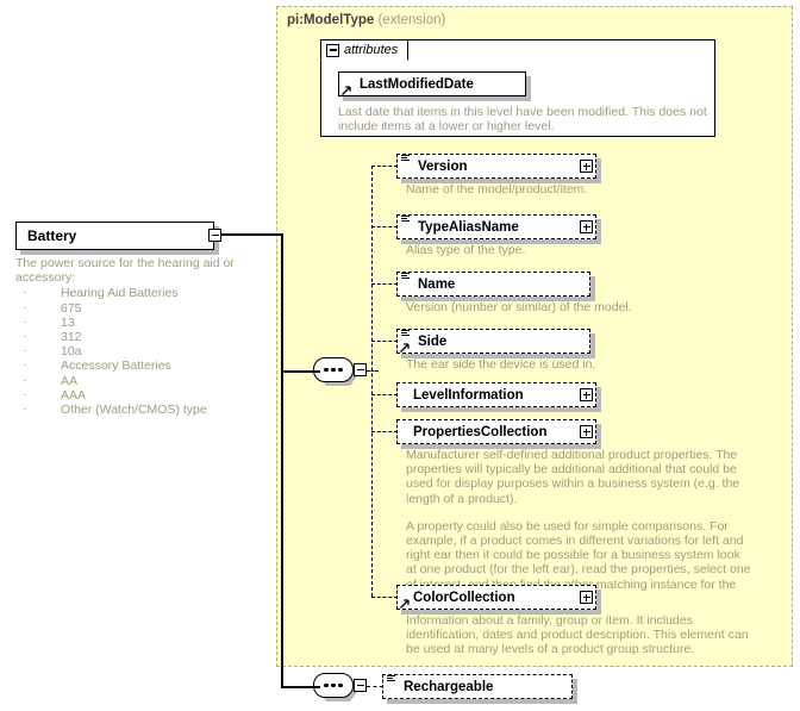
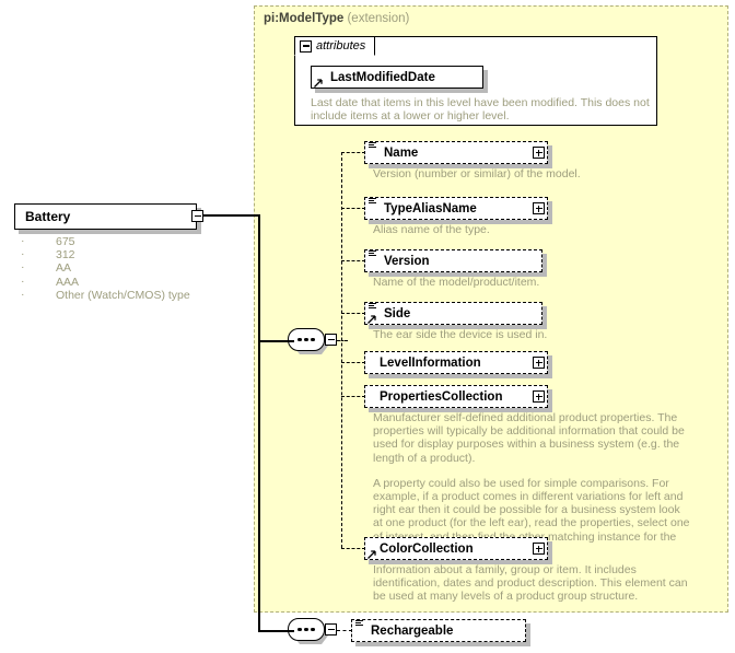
  pi:ModelType (extension)
  Battery
- The power source for the hearing aid or accessory:
- Hearing Aid Batteries
  675
- 13
  312
- 10a
- Accessory Batteries
  AA
  AAA
  Other (Watch/CMOS) type
  attributes
  LastModifiedDate
  Last date that items in this level have been modified. This does not include items at a lower or higher level.
- Version
+ Name
- Name of the model/product/item.
+ Version (number or similar) of the model.
  TypeAliasName
- Alias type of the type.
+ Alias name of the type.
- Name
+ Version
- Version (number or similar) of the model.
+ Name of the model/product/item.
  Side
  The ear side the device is used in.
  LevelInformation
  PropertiesCollection
- Manufacturer self-defined additional product properties. The properties will typically be additional additional that could be used for display purposes within a business system (e.g. the length of a product).
+ Manufacturer self-defined additional product properties. The properties will typically be additional information that could be used for display purposes within a business system (e.g. the length of a product).
  A property could also be used for simple comparisons. For example, if a product comes in different variations for left and right ear then it could be possible for a business system look at one product (for the left ear), read the properties, select one matching instance for the
  ColorCollection
  Information about a family, group or item. It includes identification, dates and product description. This element can be used at many levels of a product group structure.
  Rechargeable
